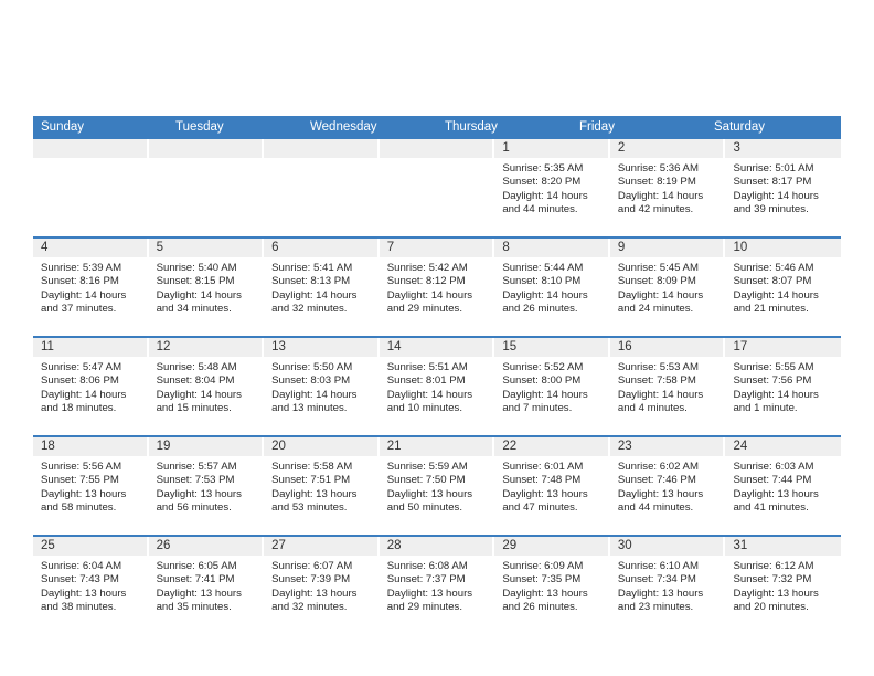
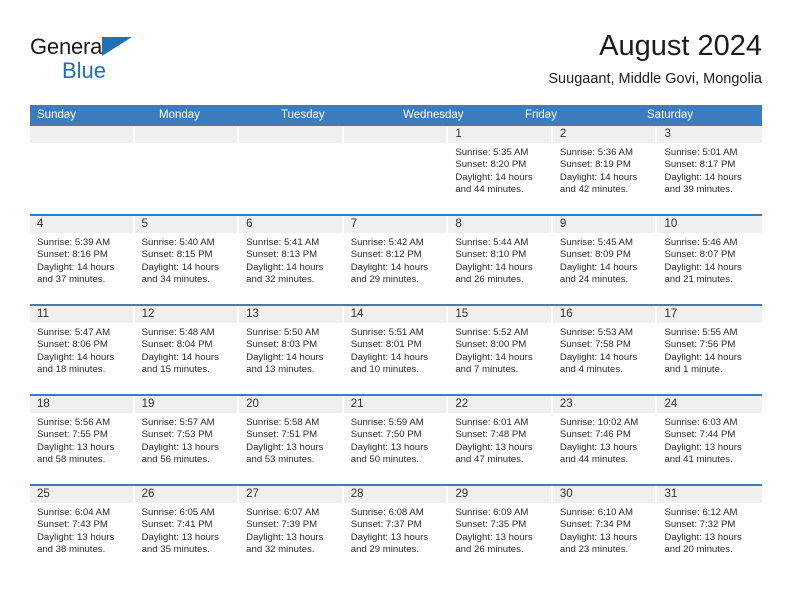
+ General
+ Blue
+ August 2024
+ Suugaant, Middle Govi, Mongolia
  Sunday
+ Monday
  Tuesday
  Wednesday
- Thursday
  Friday
  Saturday
  1
  Sunrise: 5:35 AM
  Sunset: 8:20 PM
  Daylight: 14 hours
  and 44 minutes.
  2
  Sunrise: 5:36 AM
  Sunset: 8:19 PM
  Daylight: 14 hours
  and 42 minutes.
  3
  Sunrise: 5:01 AM
  Sunset: 8:17 PM
  Daylight: 14 hours
  and 39 minutes.
  4
  Sunrise: 5:39 AM
  Sunset: 8:16 PM
  Daylight: 14 hours
  and 37 minutes.
  5
  Sunrise: 5:40 AM
  Sunset: 8:15 PM
  Daylight: 14 hours
  and 34 minutes.
  6
  Sunrise: 5:41 AM
  Sunset: 8:13 PM
  Daylight: 14 hours
  and 32 minutes.
  7
  Sunrise: 5:42 AM
  Sunset: 8:12 PM
  Daylight: 14 hours
  and 29 minutes.
  8
  Sunrise: 5:44 AM
  Sunset: 8:10 PM
  Daylight: 14 hours
  and 26 minutes.
  9
  Sunrise: 5:45 AM
  Sunset: 8:09 PM
  Daylight: 14 hours
  and 24 minutes.
  10
  Sunrise: 5:46 AM
  Sunset: 8:07 PM
  Daylight: 14 hours
  and 21 minutes.
  11
  Sunrise: 5:47 AM
  Sunset: 8:06 PM
  Daylight: 14 hours
  and 18 minutes.
  12
  Sunrise: 5:48 AM
  Sunset: 8:04 PM
  Daylight: 14 hours
  and 15 minutes.
  13
  Sunrise: 5:50 AM
  Sunset: 8:03 PM
  Daylight: 14 hours
  and 13 minutes.
  14
  Sunrise: 5:51 AM
  Sunset: 8:01 PM
  Daylight: 14 hours
  and 10 minutes.
  15
  Sunrise: 5:52 AM
  Sunset: 8:00 PM
  Daylight: 14 hours
  and 7 minutes.
  16
  Sunrise: 5:53 AM
  Sunset: 7:58 PM
  Daylight: 14 hours
  and 4 minutes.
  17
  Sunrise: 5:55 AM
  Sunset: 7:56 PM
  Daylight: 14 hours
  and 1 minute.
  18
  Sunrise: 5:56 AM
  Sunset: 7:55 PM
  Daylight: 13 hours
  and 58 minutes.
  19
  Sunrise: 5:57 AM
  Sunset: 7:53 PM
  Daylight: 13 hours
  and 56 minutes.
  20
  Sunrise: 5:58 AM
  Sunset: 7:51 PM
  Daylight: 13 hours
  and 53 minutes.
  21
  Sunrise: 5:59 AM
  Sunset: 7:50 PM
  Daylight: 13 hours
  and 50 minutes.
  22
  Sunrise: 6:01 AM
  Sunset: 7:48 PM
  Daylight: 13 hours
  and 47 minutes.
  23
- Sunrise: 6:02 AM
+ Sunrise: 10:02 AM
  Sunset: 7:46 PM
  Daylight: 13 hours
  and 44 minutes.
  24
  Sunrise: 6:03 AM
  Sunset: 7:44 PM
  Daylight: 13 hours
  and 41 minutes.
  25
  Sunrise: 6:04 AM
  Sunset: 7:43 PM
  Daylight: 13 hours
  and 38 minutes.
  26
  Sunrise: 6:05 AM
  Sunset: 7:41 PM
  Daylight: 13 hours
  and 35 minutes.
  27
  Sunrise: 6:07 AM
  Sunset: 7:39 PM
  Daylight: 13 hours
  and 32 minutes.
  28
  Sunrise: 6:08 AM
  Sunset: 7:37 PM
  Daylight: 13 hours
  and 29 minutes.
  29
  Sunrise: 6:09 AM
  Sunset: 7:35 PM
  Daylight: 13 hours
  and 26 minutes.
  30
  Sunrise: 6:10 AM
  Sunset: 7:34 PM
  Daylight: 13 hours
  and 23 minutes.
  31
  Sunrise: 6:12 AM
  Sunset: 7:32 PM
  Daylight: 13 hours
  and 20 minutes.
